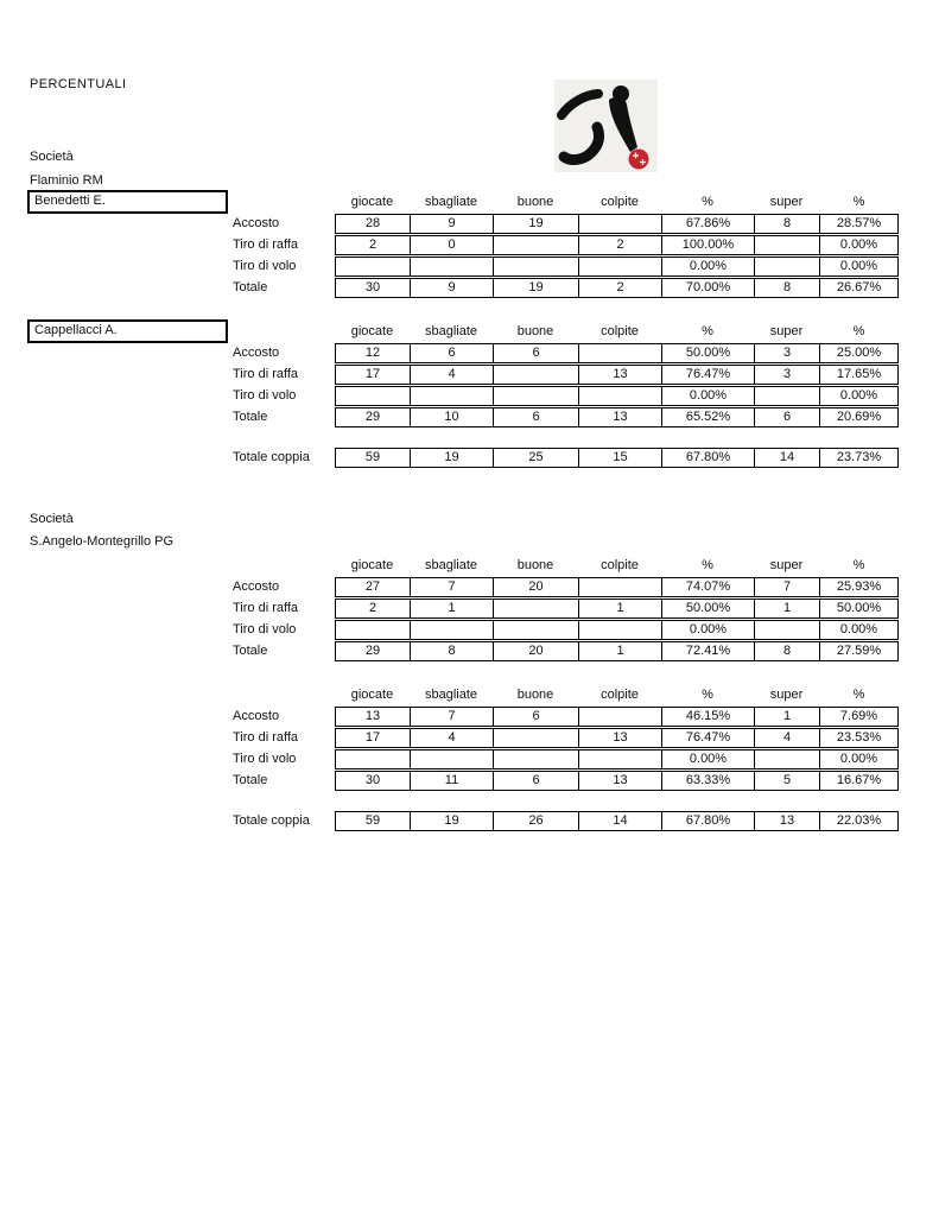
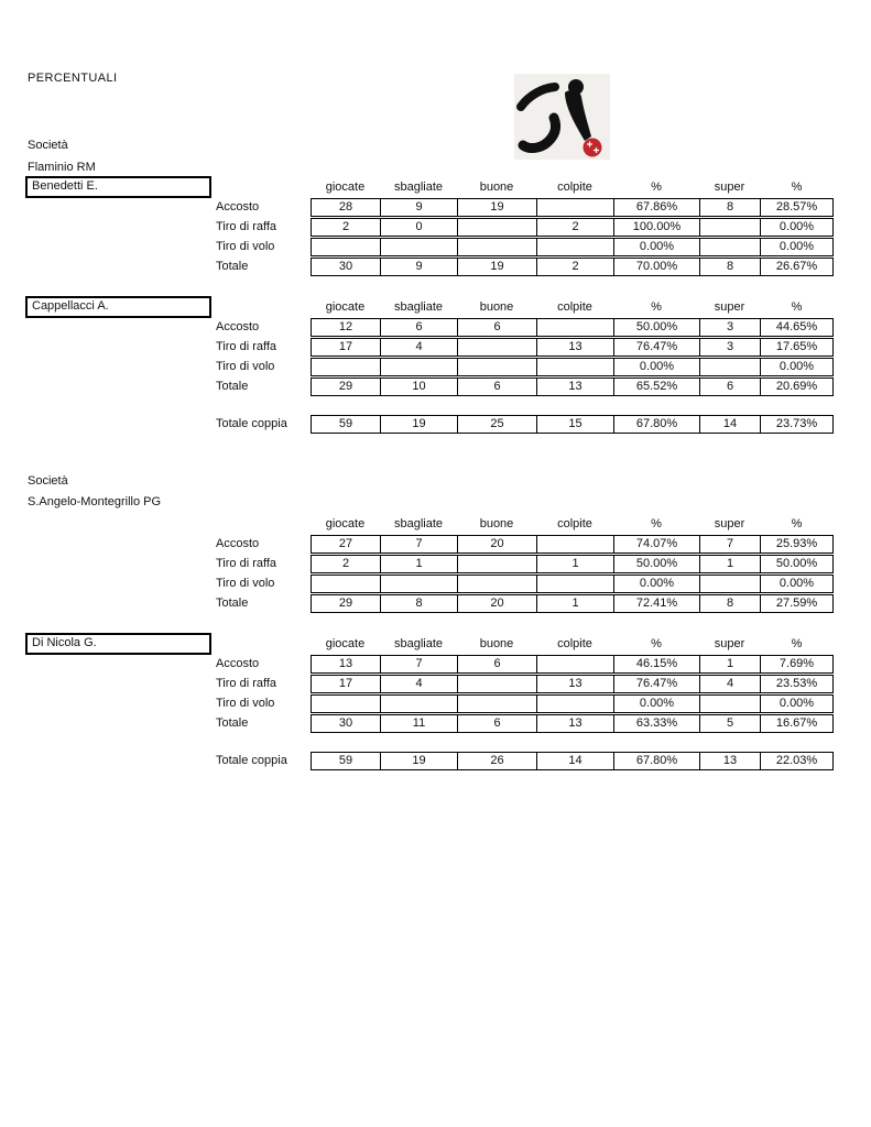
  PERCENTUALI
  Società
  Flaminio RM
  Benedetti E.
  giocate
  sbagliate
  buone
  colpite
  %
  super
  %
  Accosto
  28
  9
  19
  67.86%
  8
  28.57%
  Tiro di raffa
  2
  0
  2
  100.00%
  0.00%
  Tiro di volo
  0.00%
  0.00%
  Totale
  30
  9
  19
  2
  70.00%
  8
  26.67%
  Cappellacci A.
  giocate
  sbagliate
  buone
  colpite
  %
  super
  %
  Accosto
  12
  6
  6
  50.00%
  3
- 25.00%
+ 44.65%
  Tiro di raffa
  17
  4
  13
  76.47%
  3
  17.65%
  Tiro di volo
  0.00%
  0.00%
  Totale
  29
  10
  6
  13
  65.52%
  6
  20.69%
  Totale coppia
  59
  19
  25
  15
  67.80%
  14
  23.73%
  Società
  S.Angelo-Montegrillo PG
  giocate
  sbagliate
  buone
  colpite
  %
  super
  %
  Accosto
  27
  7
  20
  74.07%
  7
  25.93%
  Tiro di raffa
  2
  1
  1
  50.00%
  1
  50.00%
  Tiro di volo
  0.00%
  0.00%
  Totale
  29
  8
  20
  1
  72.41%
  8
  27.59%
+ Di Nicola G.
  giocate
  sbagliate
  buone
  colpite
  %
  super
  %
  Accosto
  13
  7
  6
  46.15%
  1
  7.69%
  Tiro di raffa
  17
  4
  13
  76.47%
  4
  23.53%
  Tiro di volo
  0.00%
  0.00%
  Totale
  30
  11
  6
  13
  63.33%
  5
  16.67%
  Totale coppia
  59
  19
  26
  14
  67.80%
  13
  22.03%
